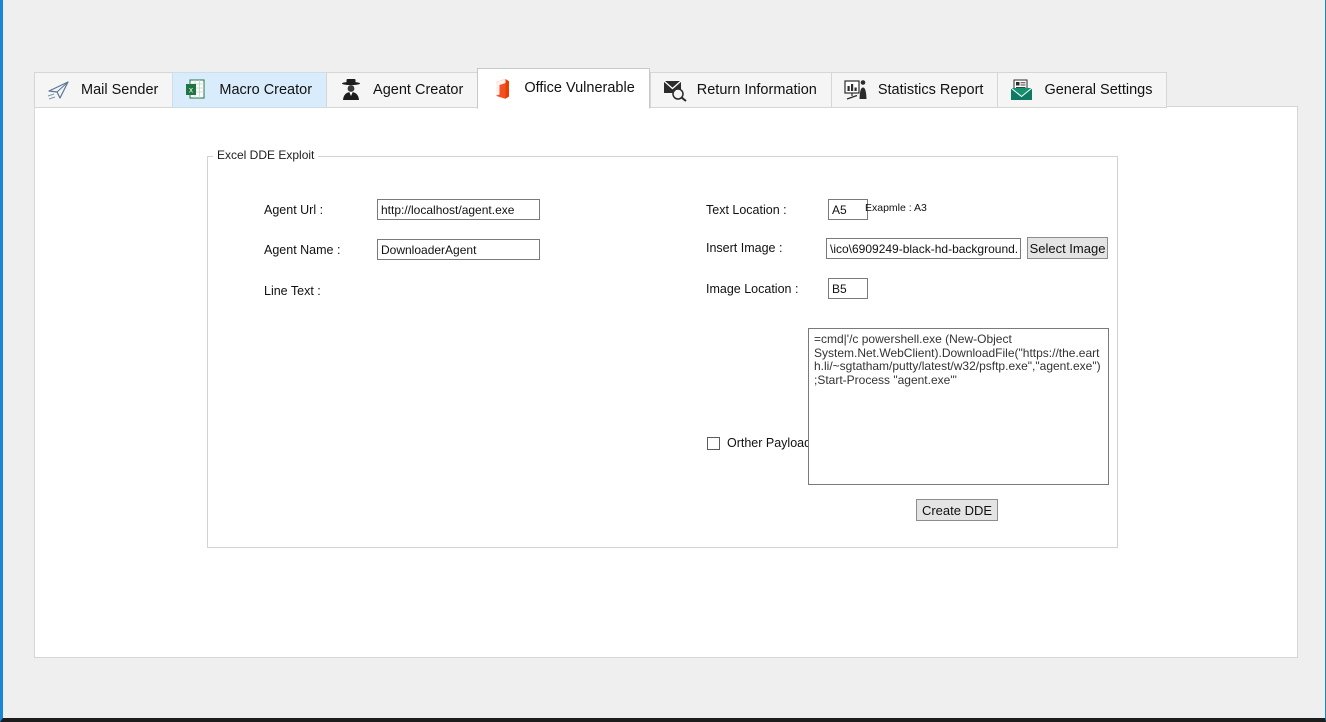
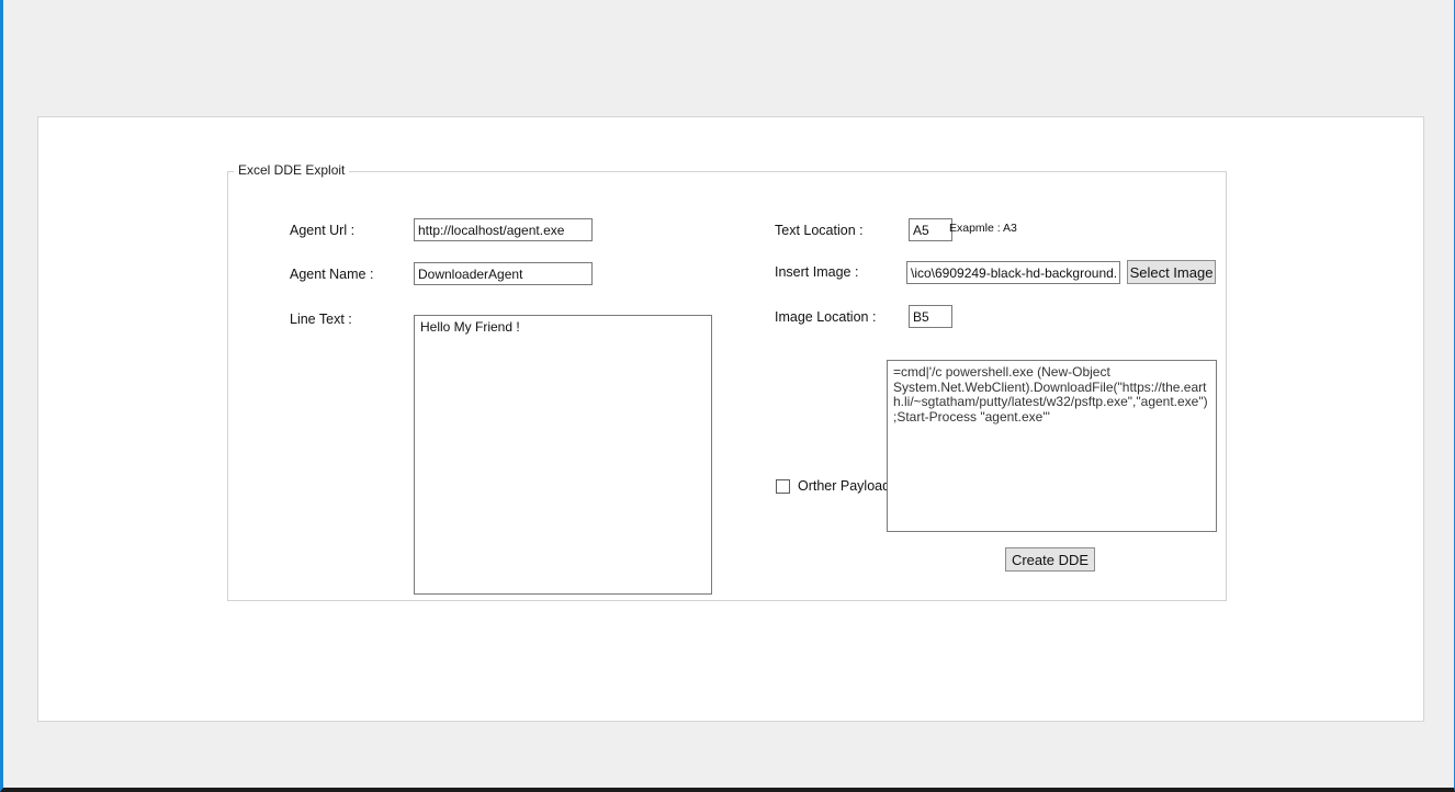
- Mail Sender
- x
- Macro Creator
- Agent Creator
- Office Vulnerable
- Return Information
- Statistics Report
- General Settings
  Excel DDE Exploit
  Agent Url :
  http://localhost/agent.exe
  Agent Name :
  DownloaderAgent
  Line Text :
+ Hello My Friend !
  Text Location :
  A5
  Exapmle : A3
  Insert Image :
  \ico\6909249-black-hd-background.
  Select Image
  Image Location :
  B5
  Orther Payloa
  Create DDE
